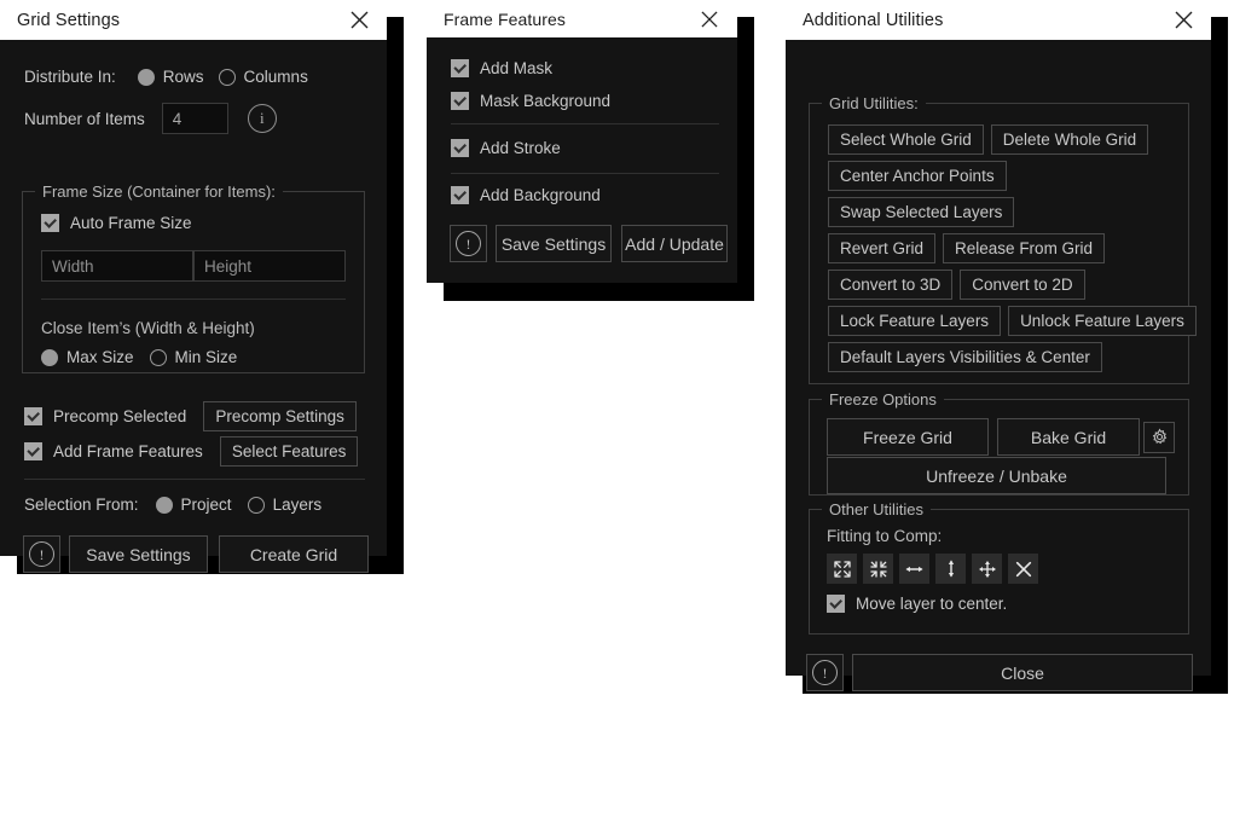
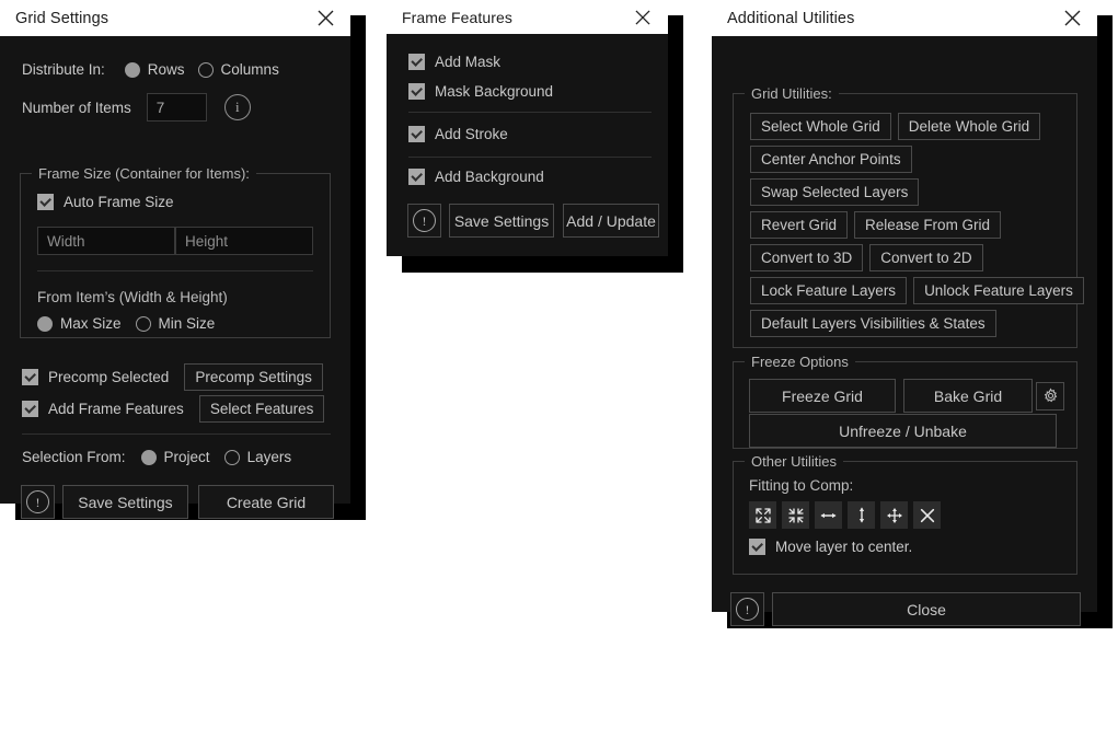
  Grid Settings
  Distribute In:
  Rows
  Columns
  Number of Items
- 4
+ 7
  i
  Frame Size (Container for Items):
  Auto Frame Size
  Width
  Height
- Close Item’s (Width & Height)
+ From Item’s (Width & Height)
  Max Size
  Min Size
  Precomp Selected
  Precomp Settings
  Add Frame Features
  Select Features
  Selection From:
  Project
  Layers
  !
  Save Settings
  Create Grid
  Frame Features
  Add Mask
  Mask Background
  Add Stroke
  Add Background
  !
  Save Settings
  Add / Update
  Additional Utilities
  Grid Utilities:
  Select Whole Grid
  Delete Whole Grid
  Center Anchor Points
  Swap Selected Layers
  Revert Grid
  Release From Grid
  Convert to 3D
  Convert to 2D
  Lock Feature Layers
  Unlock Feature Layers
- Default Layers Visibilities & Center
+ Default Layers Visibilities & States
  Freeze Options
  Freeze Grid
  Bake Grid
  Unfreeze / Unbake
  Other Utilities
  Fitting to Comp:
  Move layer to center.
  !
  Close
